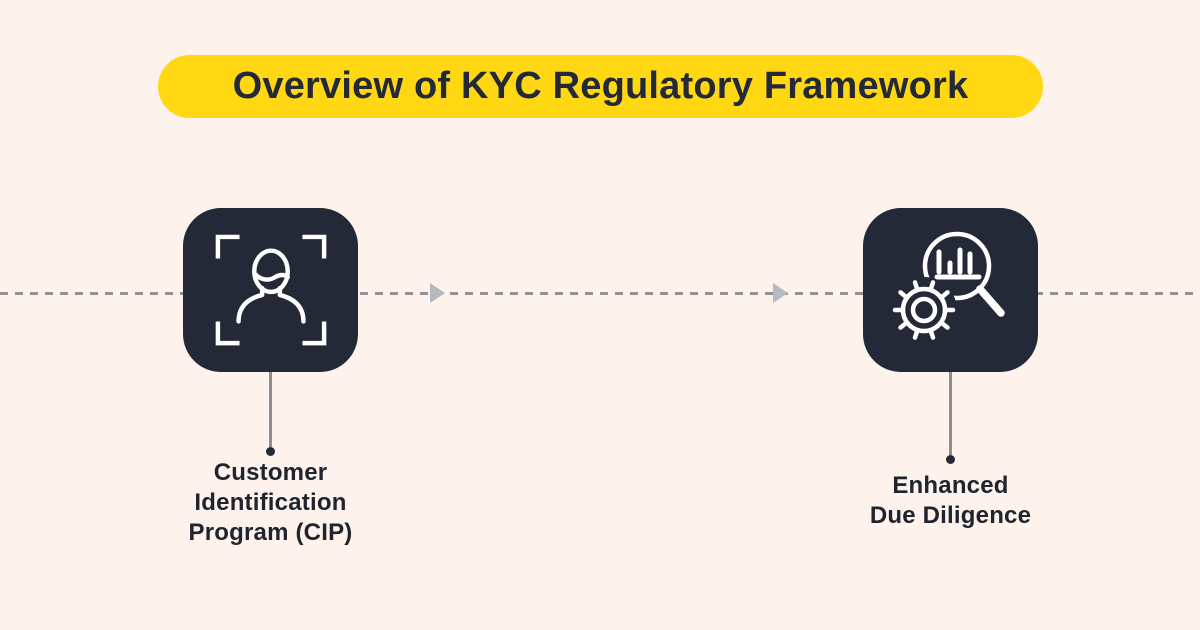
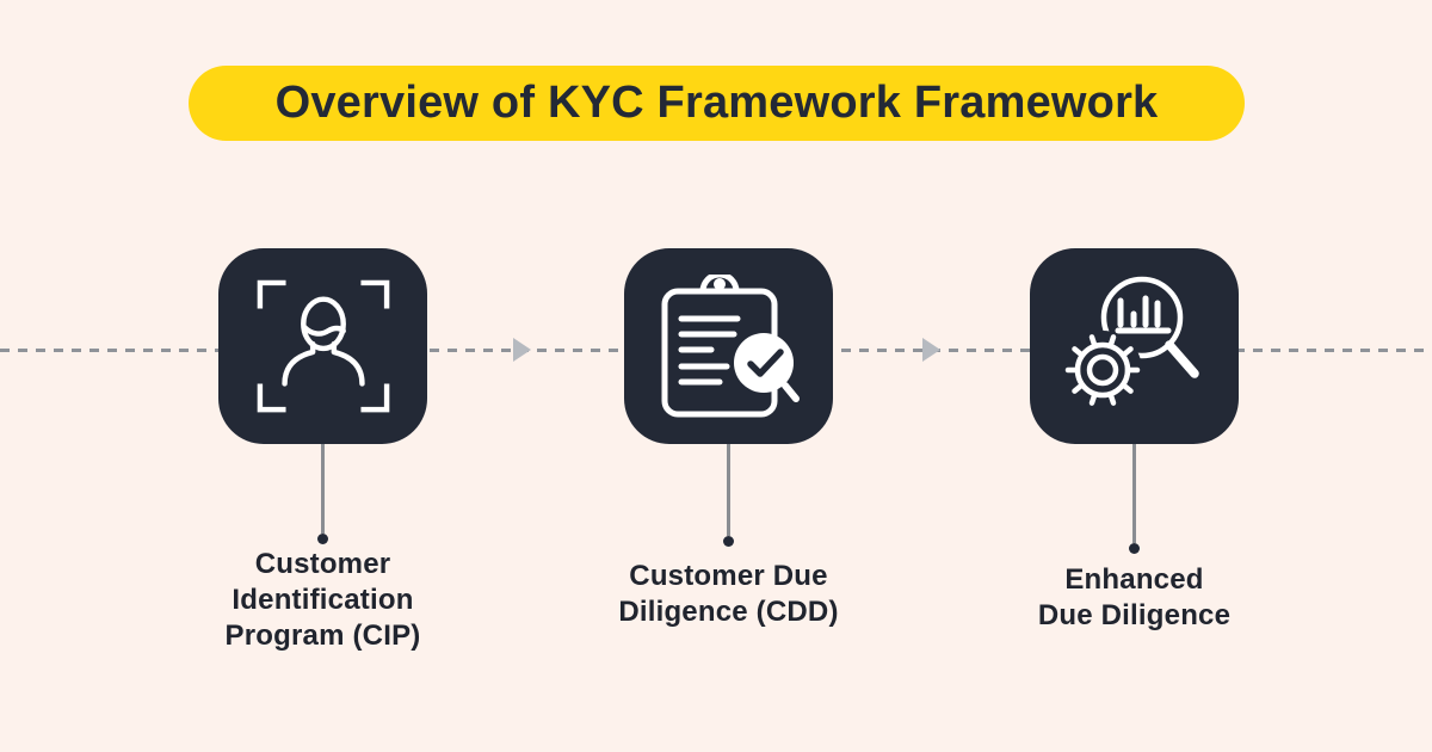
- Overview of KYC Regulatory Framework
+ Overview of KYC Framework Framework
  Customer
  Identification
  Program (CIP)
+ Customer Due
+ Diligence (CDD)
  Enhanced
  Due Diligence
